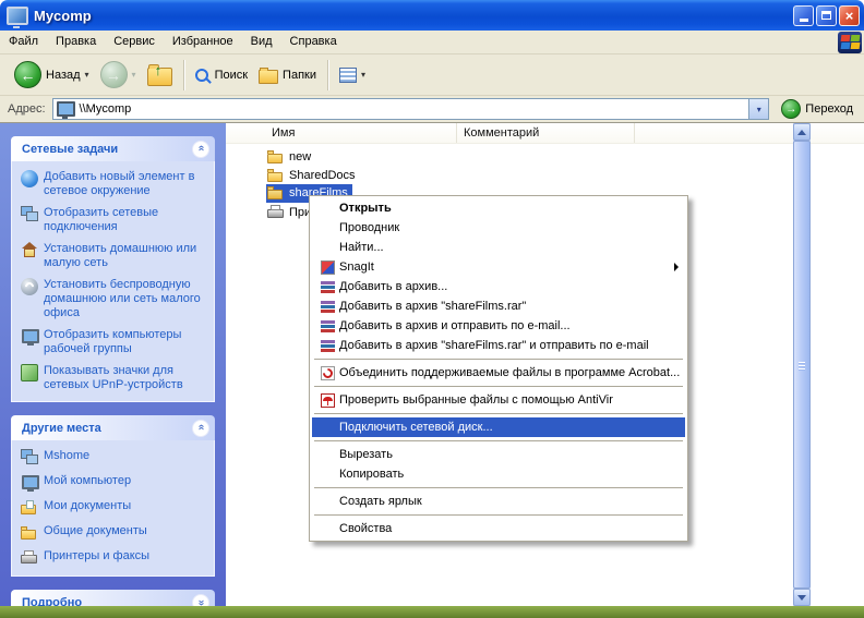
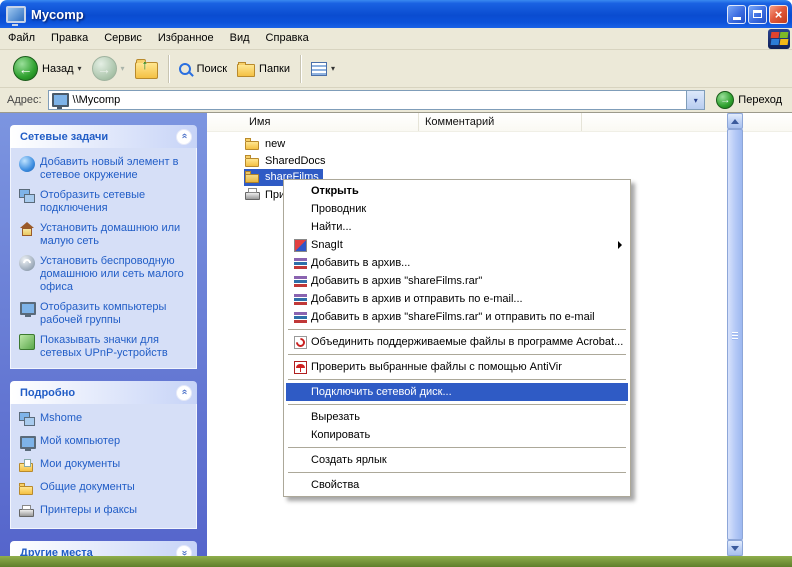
  Mycomp
  ×
  Файл
  Правка
  Сервис
  Избранное
  Вид
  Справка
  ←
  Назад
  ▾
  →
  ▾
  ↑
  Поиск
  Папки
  ▾
  Адрес:
  \\Mycomp
  ▾
  →
  Переход
  Сетевые задачи
  Добавить новый элемент в сетевое окружение
  Отобразить сетевые подключения
  Установить домашнюю или малую сеть
  Установить беспроводную домашнюю или сеть малого офиса
  Отобразить компьютеры рабочей группы
  Показывать значки для сетевых UPnP-устройств
- Другие места
+ Подробно
  Mshome
  Мой компьютер
  Мои документы
  Общие документы
  Принтеры и факсы
- Подробно
+ Другие места
  Имя
  Комментарий
  new
  SharedDocs
  shareFilms
  Открыть
  Проводник
  Найти...
  SnagIt
  Добавить в архив...
  Добавить в архив "shareFilms.rar"
  Добавить в архив и отправить по e-mail...
  Добавить в архив "shareFilms.rar" и отправить по e-mail
  Объединить поддерживаемые файлы в программе Acrobat...
  Проверить выбранные файлы с помощью AntiVir
  Подключить сетевой диск...
  Вырезать
  Копировать
  Создать ярлык
  Свойства
